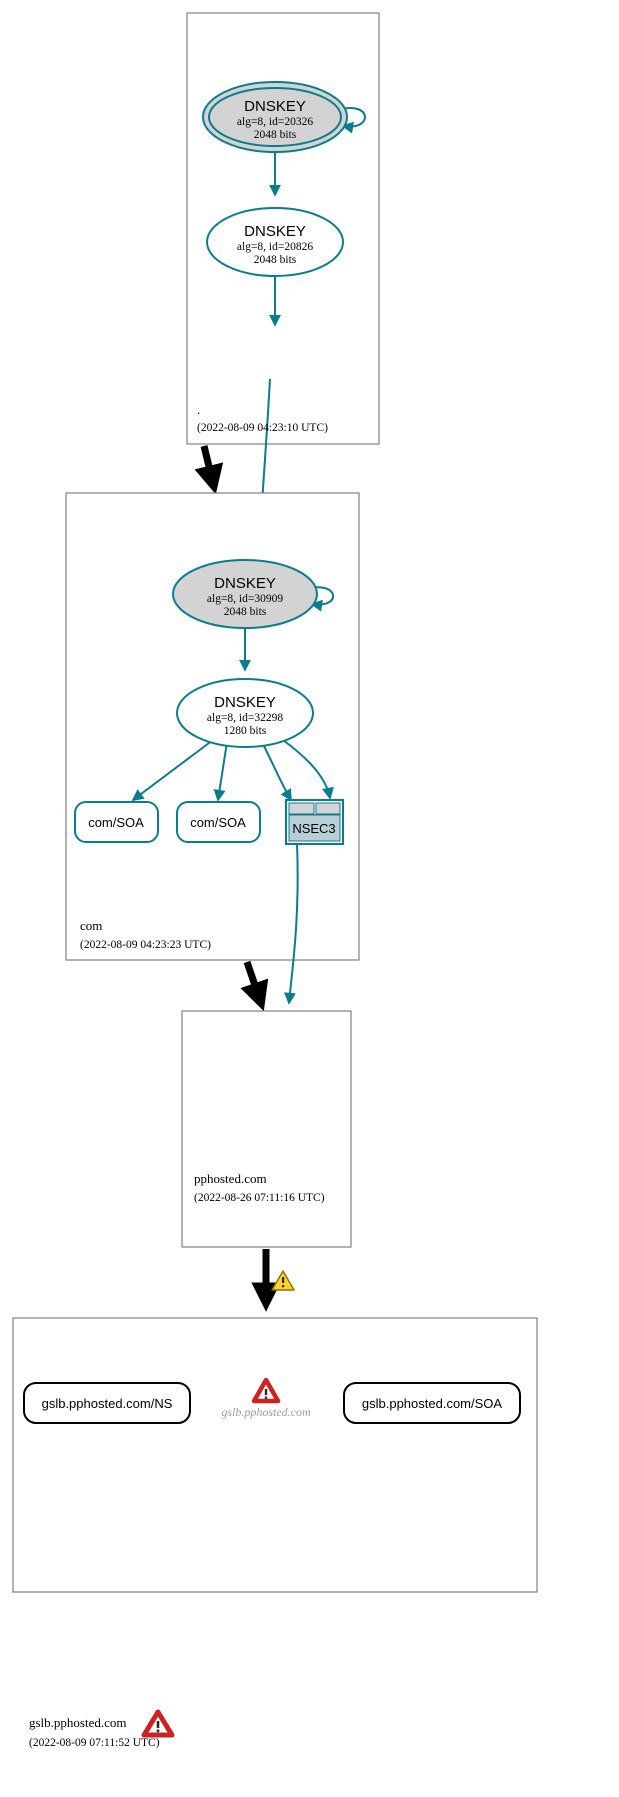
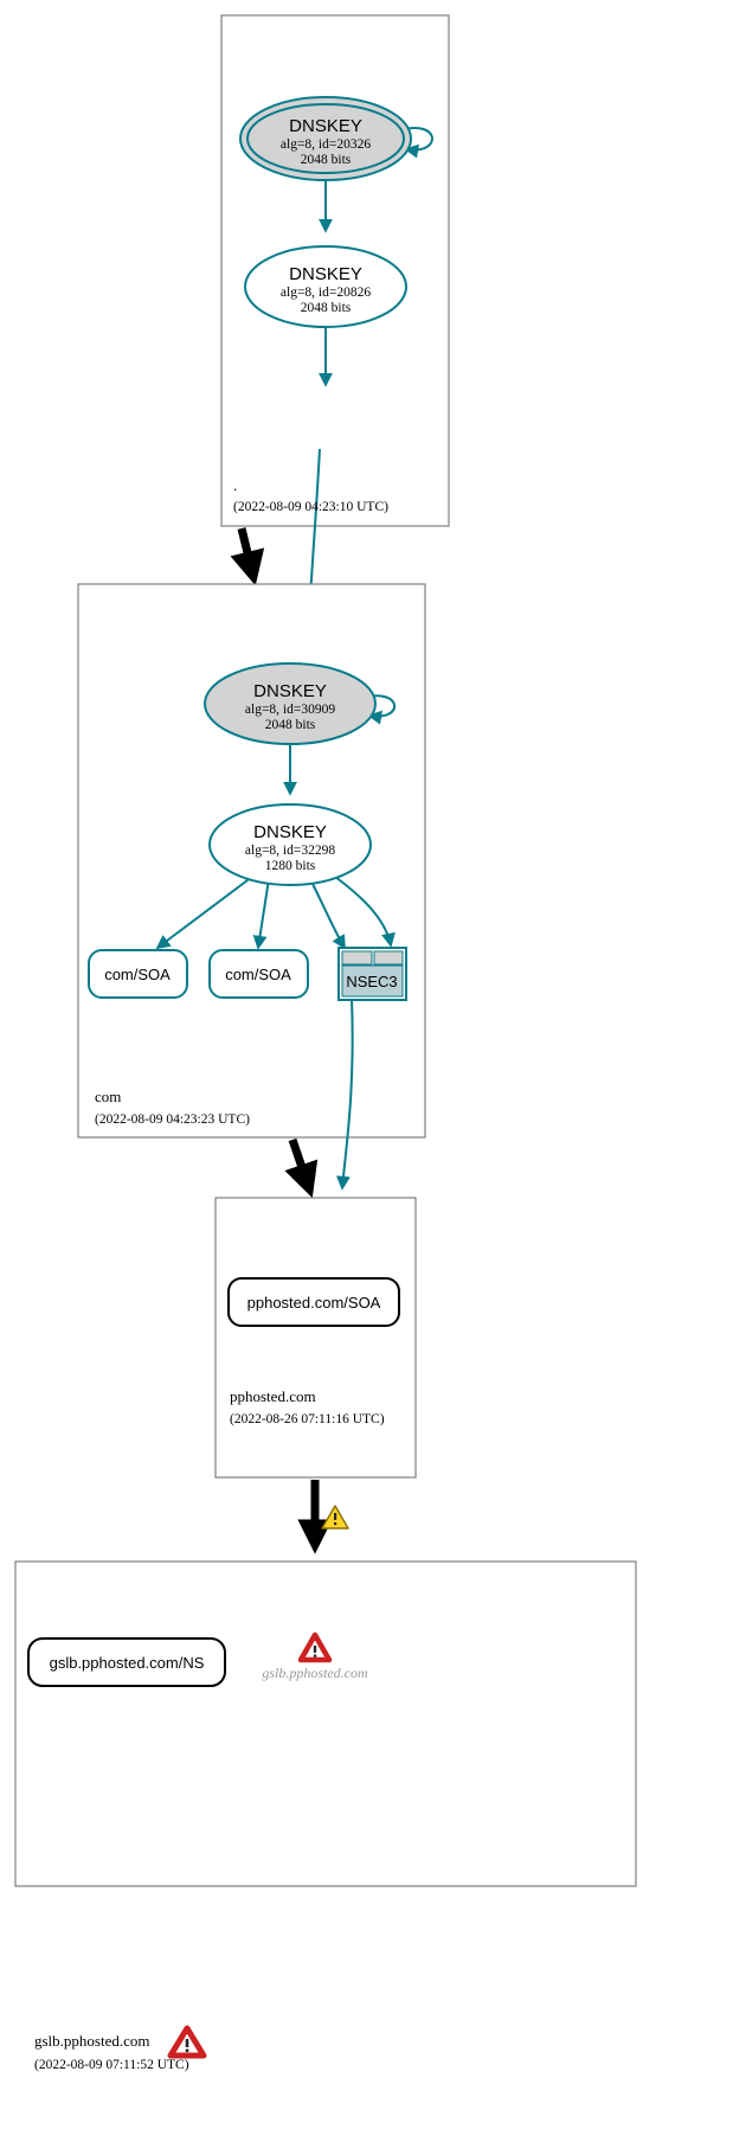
  DNSKEY
  alg=8, id=20326
  2048 bits
  DNSKEY
  alg=8, id=20826
  2048 bits
  .
  (2022-08-09 04:23:10 UTC)
  DNSKEY
  alg=8, id=30909
  2048 bits
  DNSKEY
  alg=8, id=32298
  1280 bits
  com/SOA
  com/SOA
  NSEC3
  com
  (2022-08-09 04:23:23 UTC)
+ pphosted.com/SOA
  pphosted.com
  (2022-08-26 07:11:16 UTC)
  gslb.pphosted.com/NS
  gslb.pphosted.com
- gslb.pphosted.com/SOA
  gslb.pphosted.com
  (2022-08-09 07:11:52 UTC)
